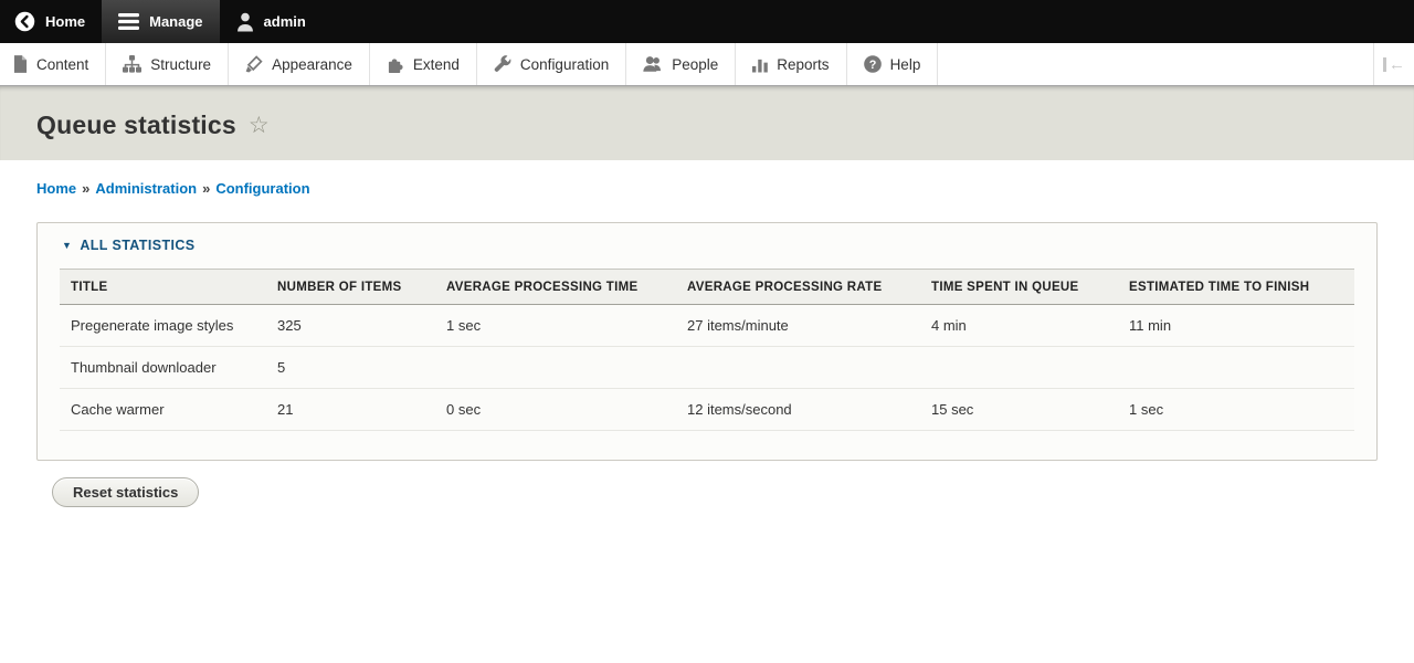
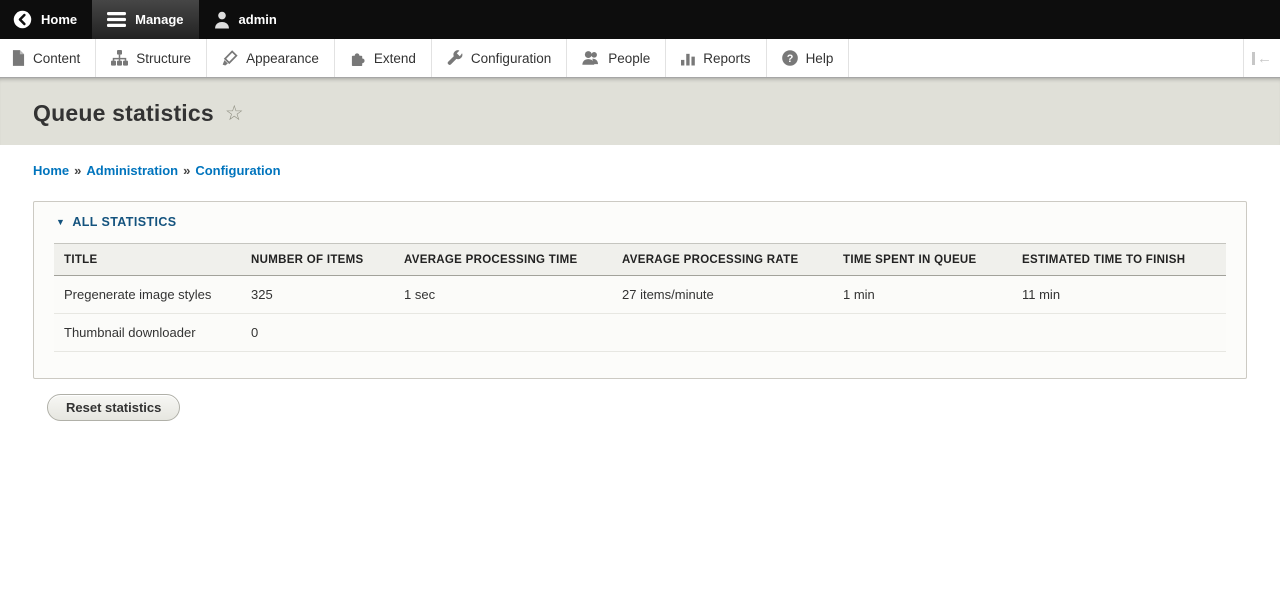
  Home
  Manage
  admin
  Content
  Structure
  Appearance
  Extend
  Configuration
  People
  Reports
  ?
  Help
  ←
  Queue statistics
  ☆
  Home » Administration » Configuration
  ▼ ALL STATISTICS
  TITLE	NUMBER OF ITEMS	AVERAGE PROCESSING TIME	AVERAGE PROCESSING RATE	TIME SPENT IN QUEUE	ESTIMATED TIME TO FINISH
- Pregenerate image styles	325	1 sec	27 items/minute	4 min	11 min
+ Pregenerate image styles	325	1 sec	27 items/minute	1 min	11 min
- Thumbnail downloader	5
+ Thumbnail downloader	0
- Cache warmer	21	0 sec	12 items/second	15 sec	1 sec
  Reset statistics
